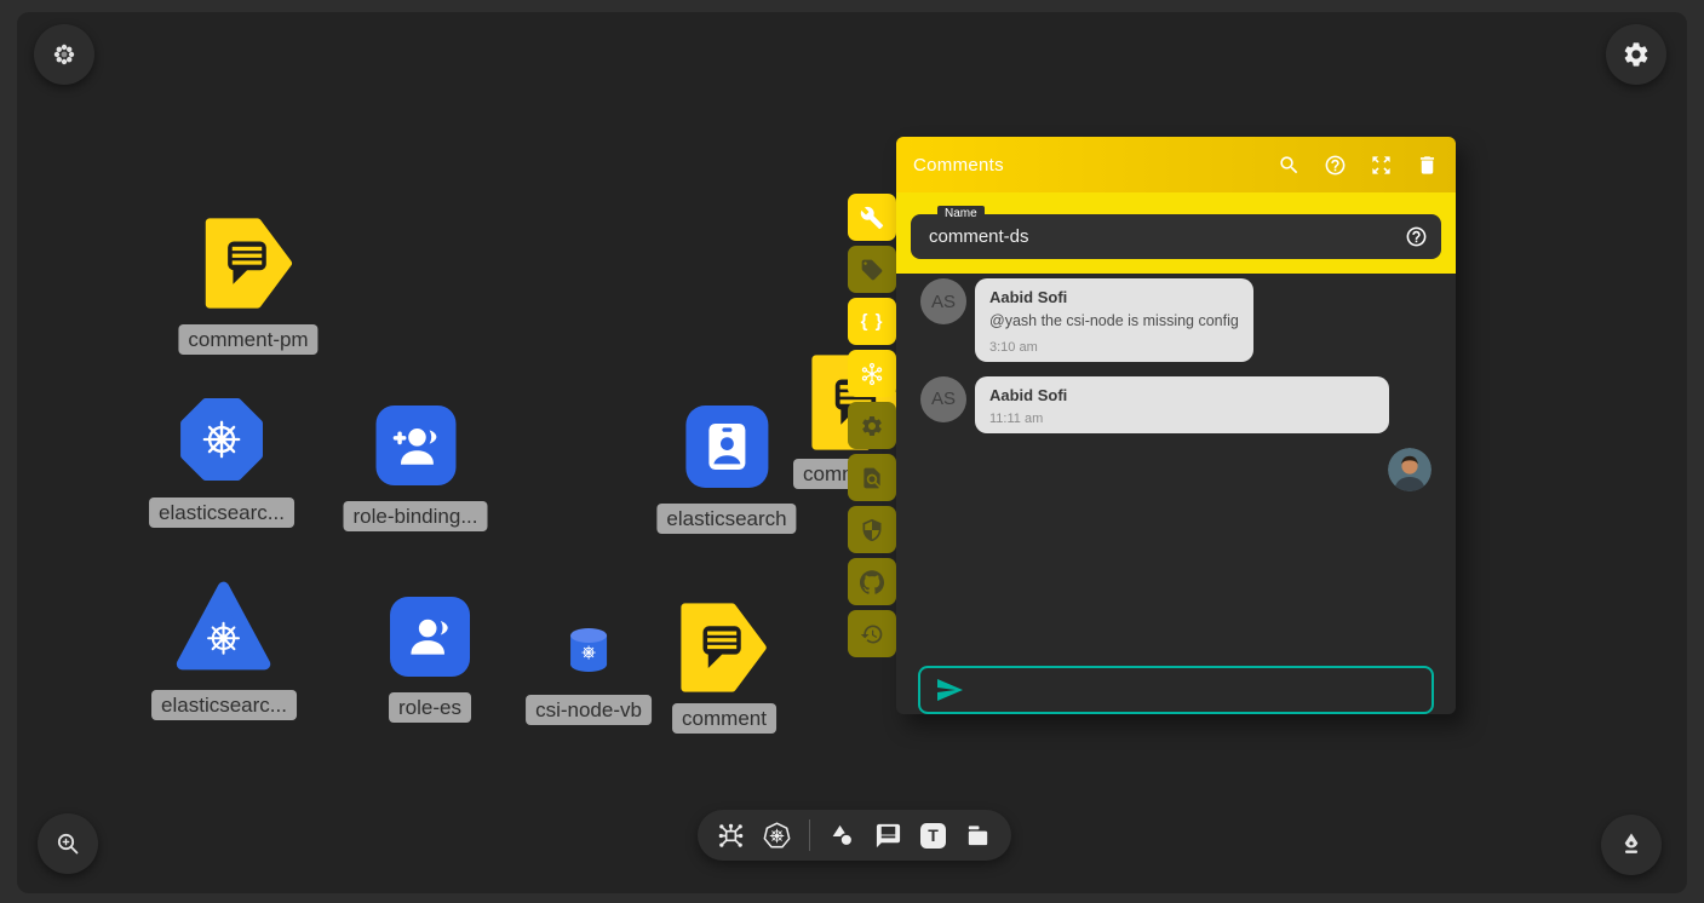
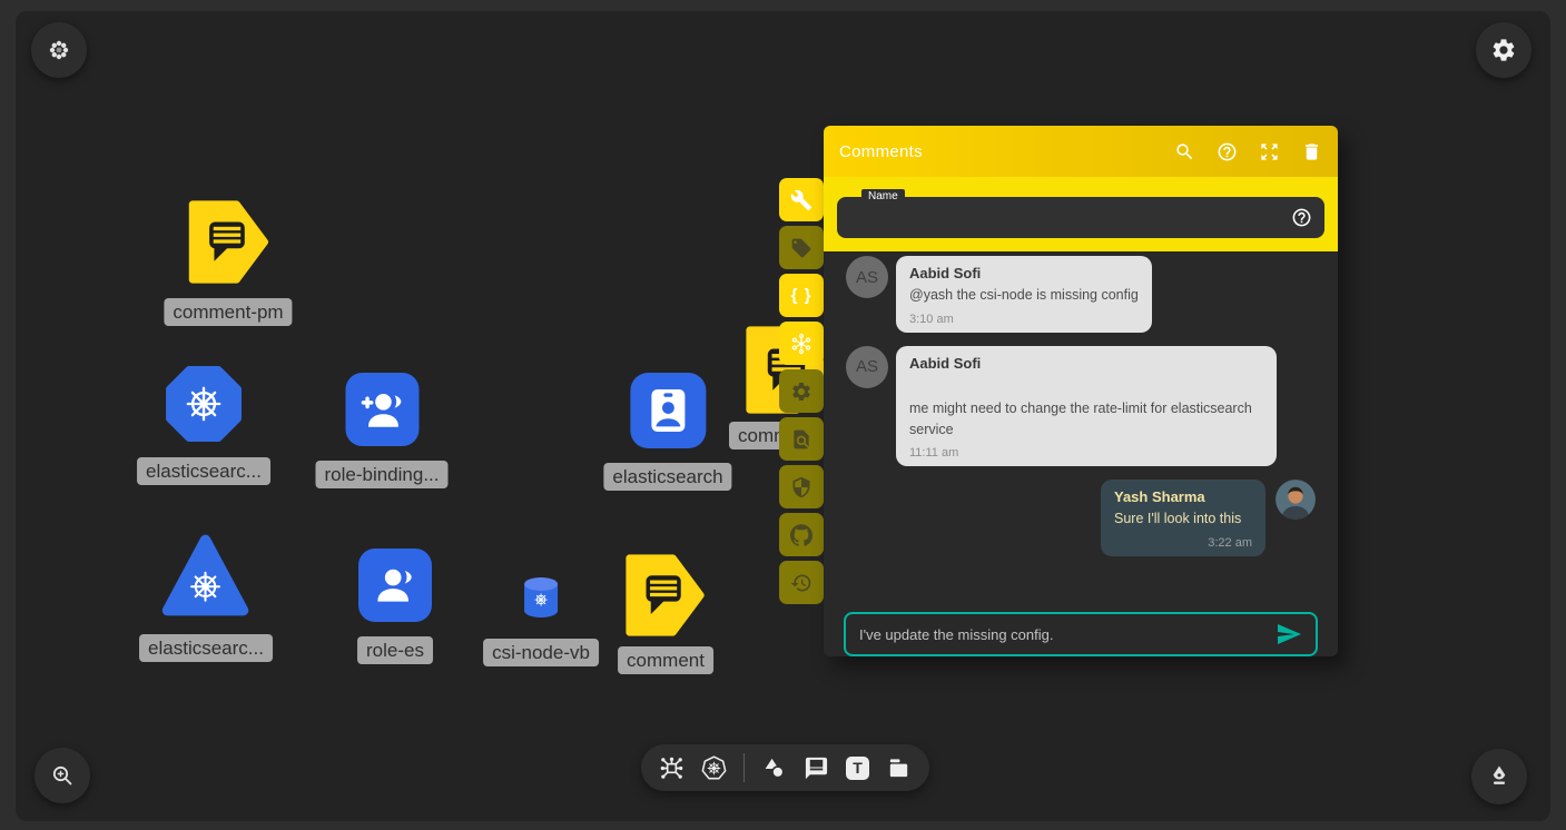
  comment-pm
  elasticsearc...
  role-binding...
  elasticsearch
  com
  elasticsearc...
  role-es
  csi-node-vb
  comment
  { }
  Comments
  Name
- comment-ds
  AS
  Aabid Sofi
  @yash the csi-node is missing config
  3:10 am
  AS
  Aabid Sofi
+ me might need to change the rate-limit for elasticsearch service
  11:11 am
+ Yash Sharma
+ Sure I'll look into this
+ 3:22 am
+ I've update the missing config.
  T
